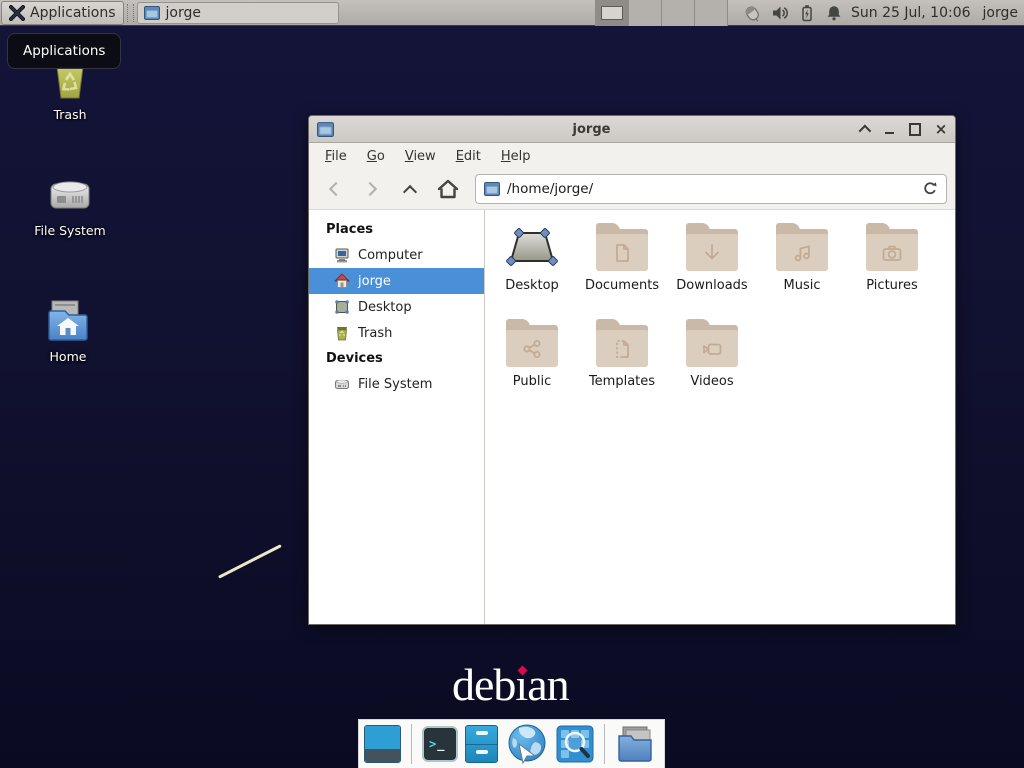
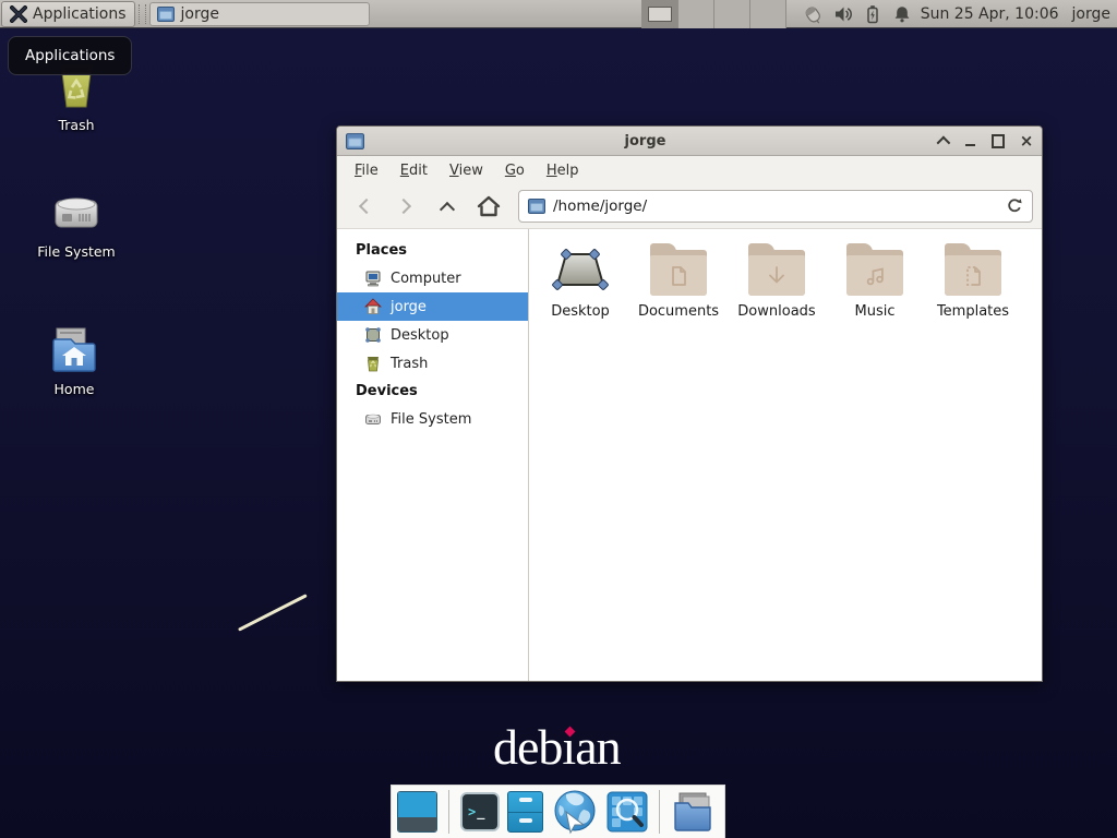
  Applications
  jorge
- Sun 25 Jul, 10:06
+ Sun 25 Apr, 10:06
  jorge
  Applications
  Trash
  File System
  Home
  jorge
  ×
  File
- Go
+ Edit
  View
- Edit
+ Go
  Help
  /home/jorge/
  Places
  Computer
  jorge
  Desktop
  Trash
  Devices
  File System
  Desktop
  Documents
  Downloads
  Music
- Pictures
- Public
  Templates
- Videos
  deb
  ı
  an
  >
  _
